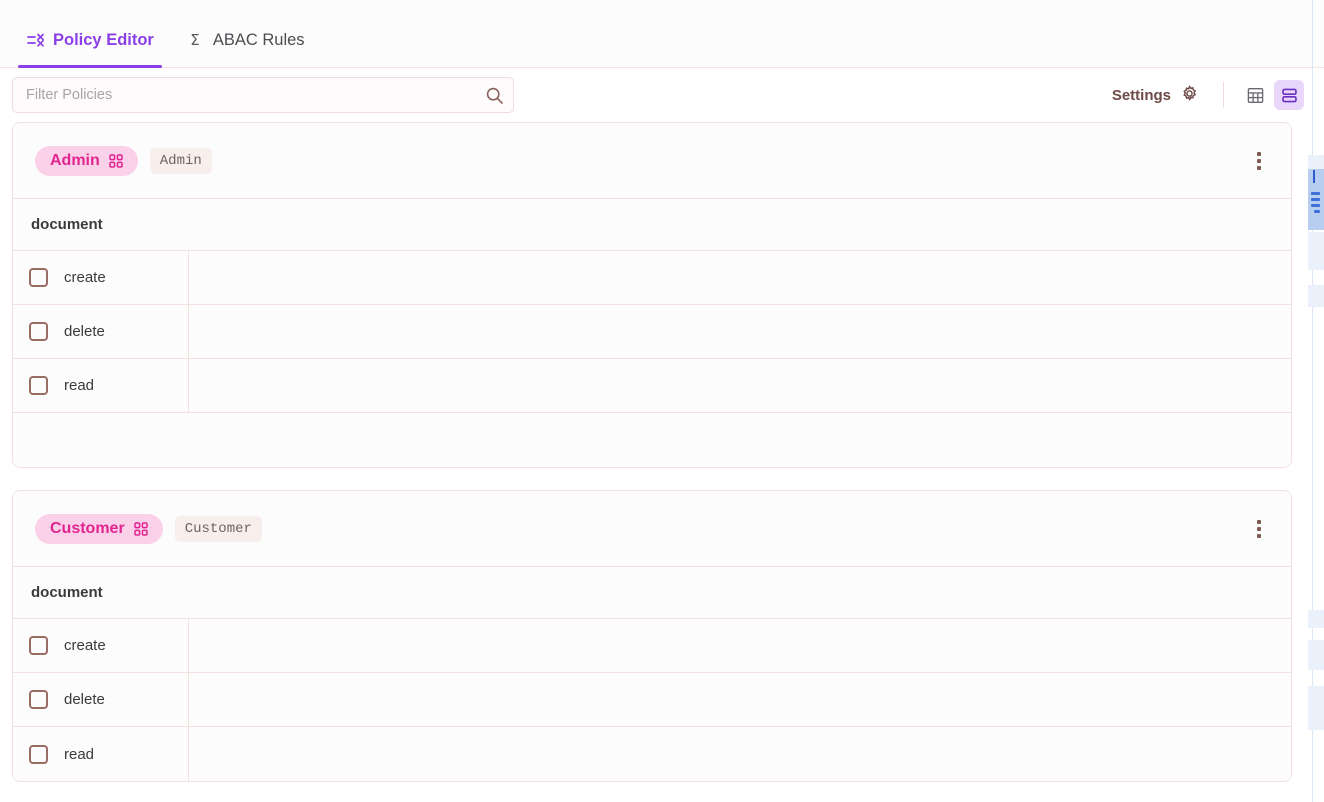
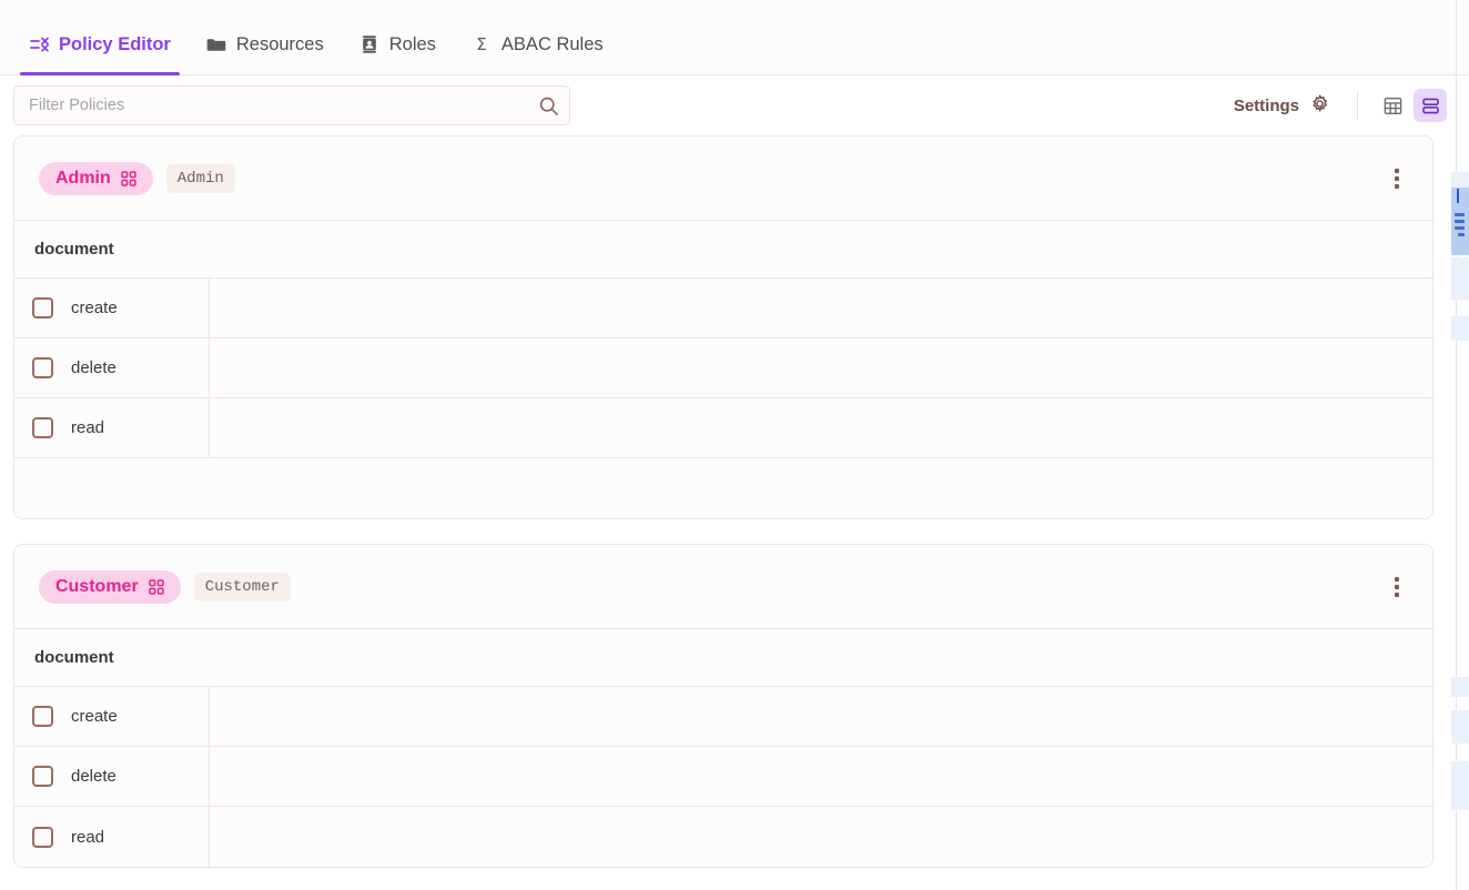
  Policy Editor
+ Resources
+ Roles
  Σ
  ABAC Rules
  Filter Policies
  Settings
  Admin
  Admin
  document
  create
  delete
  read
  Customer
  Customer
  document
  create
  delete
  read
